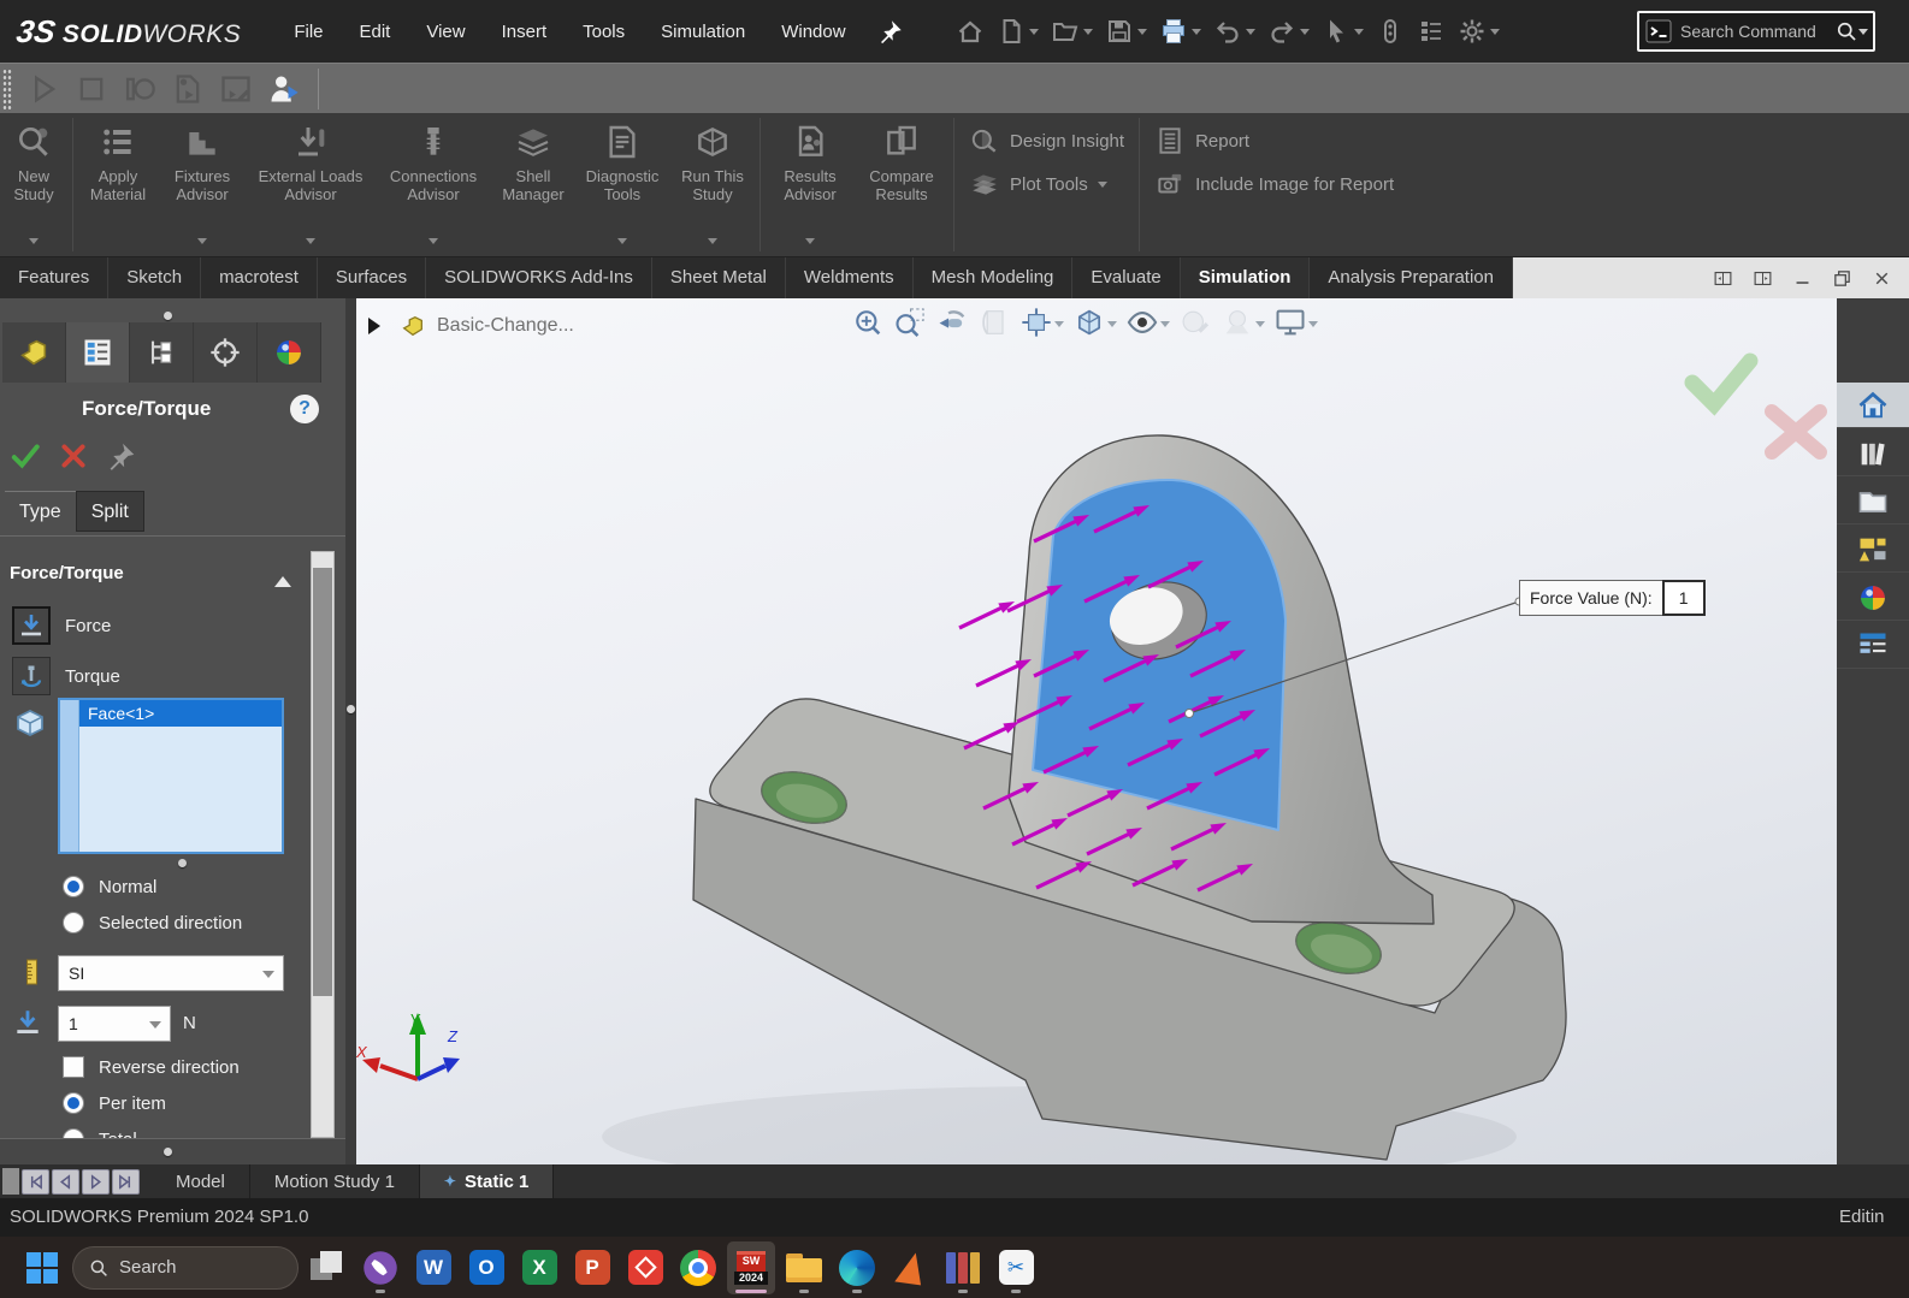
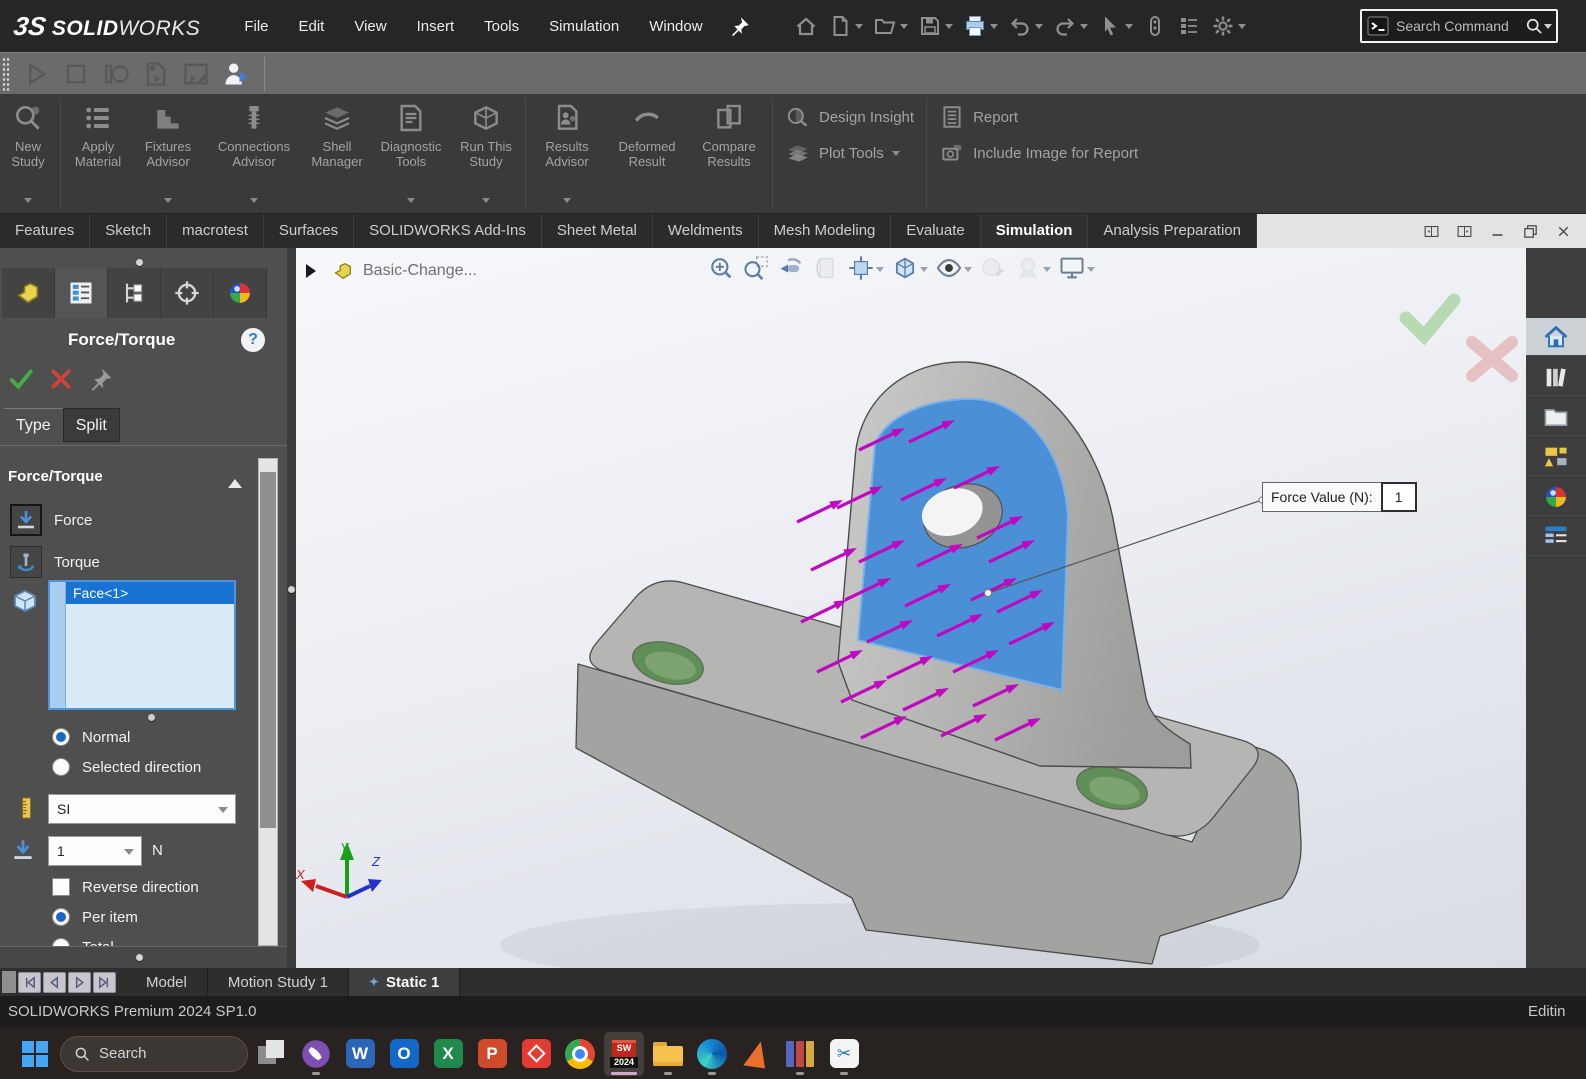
  SOLID
  WORKS
  File
  Edit
  View
  Insert
  Tools
  Simulation
  Window
  Search Command
  New Study
  Apply Material
  Fixtures Advisor
- External Loads Advisor
  Connections Advisor
  Shell Manager
  Diagnostic Tools
  Run This Study
  Results Advisor
+ Deformed Result
  Compare Results
  Design Insight
  Plot Tools
  Report
  Include Image for Report
  Features
  Sketch
  macrotest
  Surfaces
  SOLIDWORKS Add-Ins
  Sheet Metal
  Weldments
  Mesh Modeling
  Evaluate
  Simulation
  Analysis Preparation
  Force/Torque
  ?
  Type
  Split
  Force/Torque
  Force
  Torque
  Face<1>
  Normal
  Selected direction
  SI
  1
  N
  Reverse direction
  Per item
  X
  Y
  Z
  Basic-Change...
  Force Value (N):
  1
  Model
  Motion Study 1
  ✦
  Static 1
  SOLIDWORKS Premium 2024 SP1.0
  Editin
  Search
  W
  O
  X
  P
  SW
  2024
  ✂
